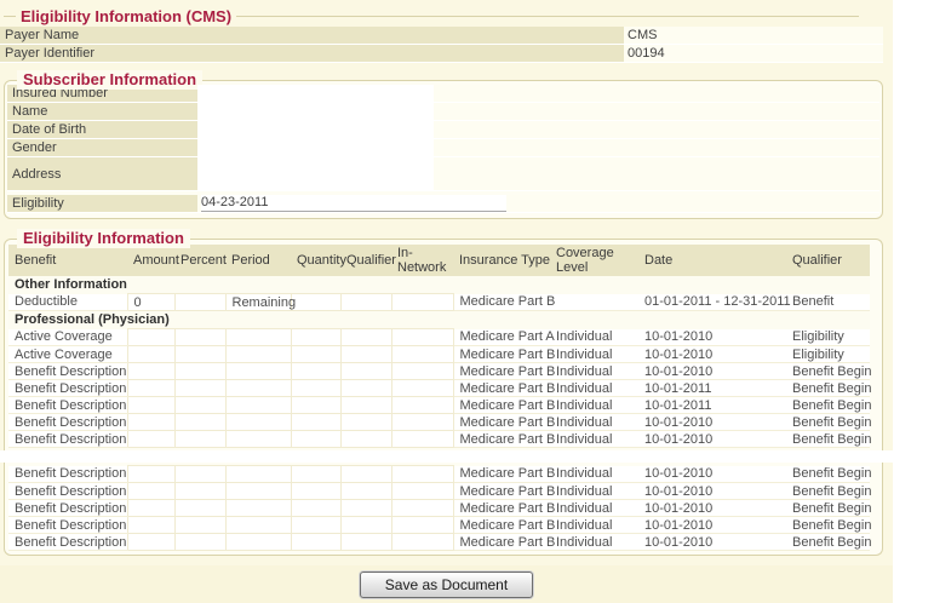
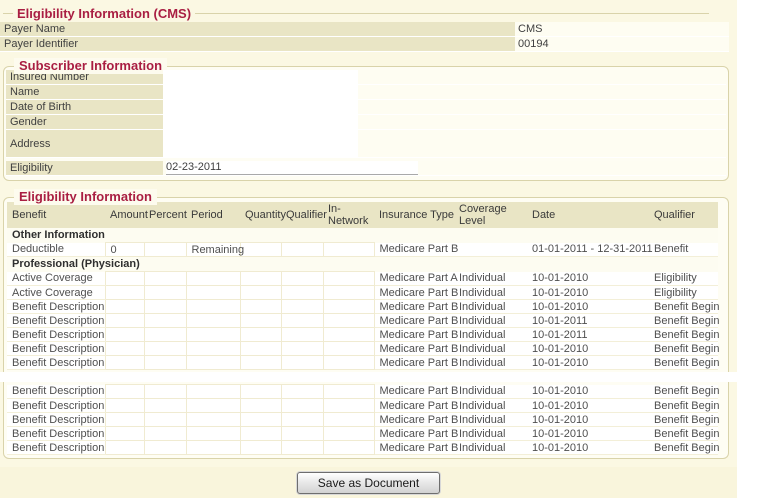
  Eligibility Information (CMS)
  Payer Name
  CMS
  Payer Identifier
  00194
  Subscriber Information
  Insured Number
  Name
  Date of Birth
  Gender
  Address
  Eligibility
- 04-23-2011
+ 02-23-2011
  Eligibility Information
  Benefit	Amount	Percent	Period	Quantity	Qualifier	In-Network	Insurance Type	Coverage Level	Date	Qualifier
  Other Information
  Deductible	0		Remaining				Medicare Part B		01-01-2011 - 12-31-2011	Benefit
  Professional (Physician)
  Active Coverage							Medicare Part A	Individual	10-01-2010	Eligibility
  Active Coverage							Medicare Part B	Individual	10-01-2010	Eligibility
  Benefit Description							Medicare Part B	Individual	10-01-2010	Benefit Begin
  Benefit Description							Medicare Part B	Individual	10-01-2011	Benefit Begin
  Benefit Description							Medicare Part B	Individual	10-01-2011	Benefit Begin
  Benefit Description							Medicare Part B	Individual	10-01-2010	Benefit Begin
  Benefit Description							Medicare Part B	Individual	10-01-2010	Benefit Begin
  Benefit Description							Medicare Part B	Individual	10-01-2010	Benefit Begin
  Benefit Description							Medicare Part B	Individual	10-01-2010	Benefit Begin
  Benefit Description							Medicare Part B	Individual	10-01-2010	Benefit Begin
  Benefit Description							Medicare Part B	Individual	10-01-2010	Benefit Begin
  Benefit Description							Medicare Part B	Individual	10-01-2010	Benefit Begin
  Save as Document
